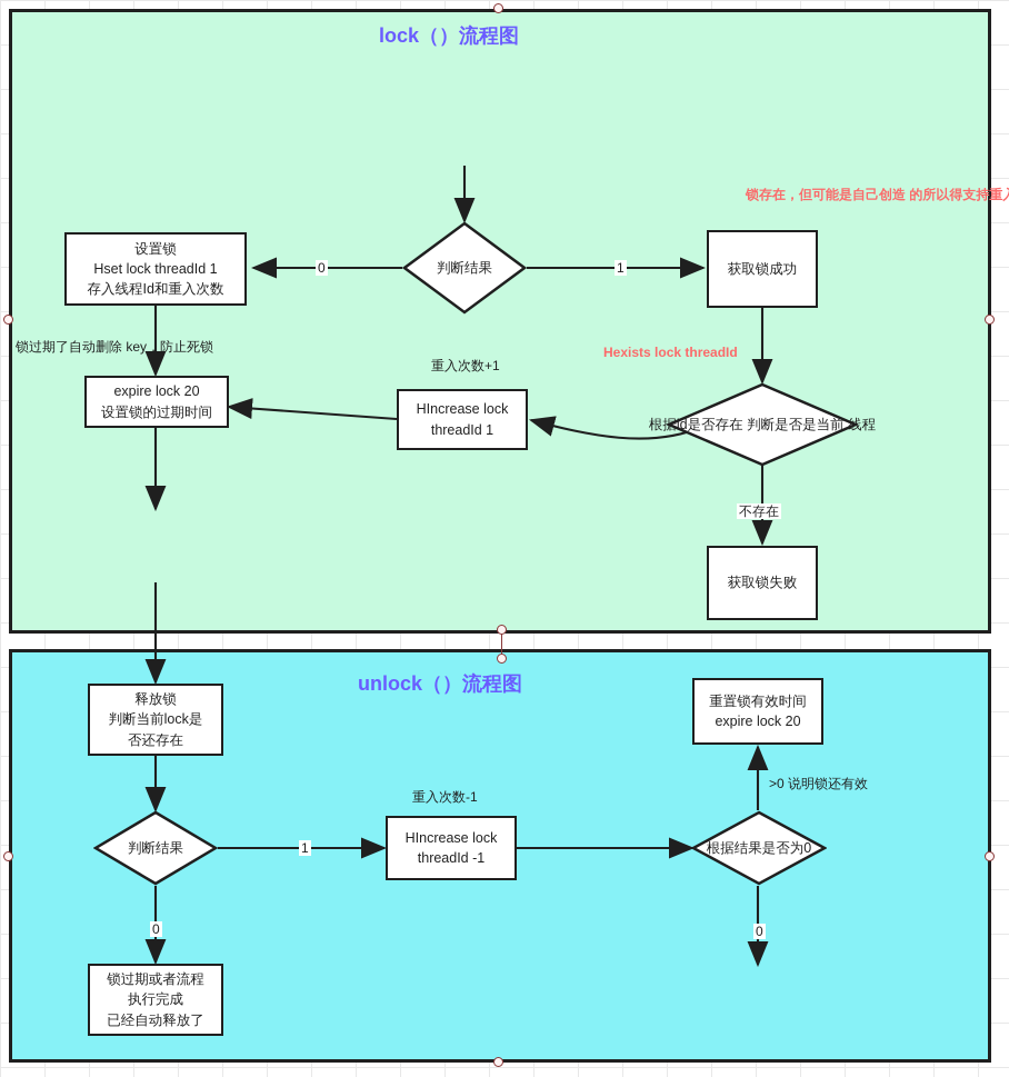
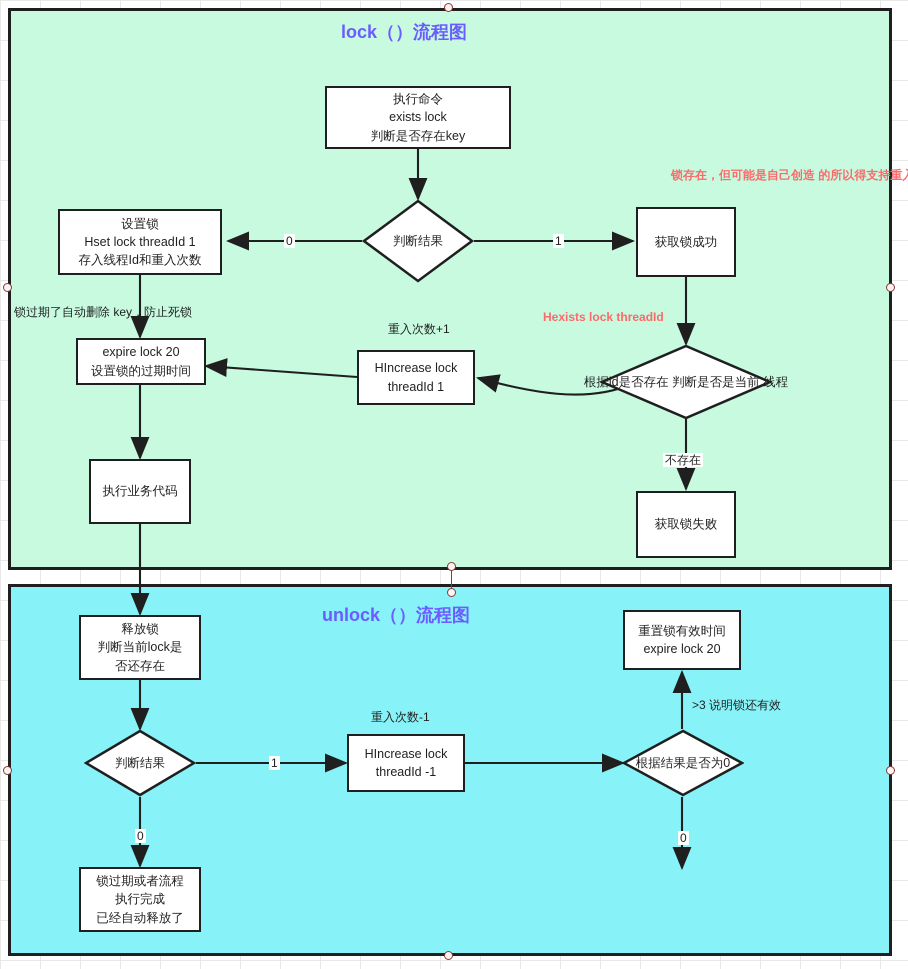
  lock（）流程图
  unlock（）流程图
+ 执行命令
+ exists lock
+ 判断是否存在key
  判断结果
  设置锁
  Hset lock threadId 1
  存入线程Id和重入次数
  获取锁成功
  expire lock 20
  设置锁的过期时间
  HIncrease lock
  threadId 1
  根据id是否存在 判断是否是当前 线程
+ 执行业务代码
  获取锁失败
  0
  1
  不存在
  锁过期了自动删除 key，防止死锁
  重入次数+1
  锁存在，但可能是自己创造 的所以得支持重
  Hexists lock threadId
  释放锁
  判断当前lock是
  否还存在
  重置锁有效时间
  expire lock 20
  判断结果
  HIncrease lock
  threadId -1
  根据结果是否为0
  锁过期或者流程
  执行完成
  已经自动释放了
  1
  0
  0
  重入次数-1
- >0 说明锁还有效
+ >3 说明锁还有效
